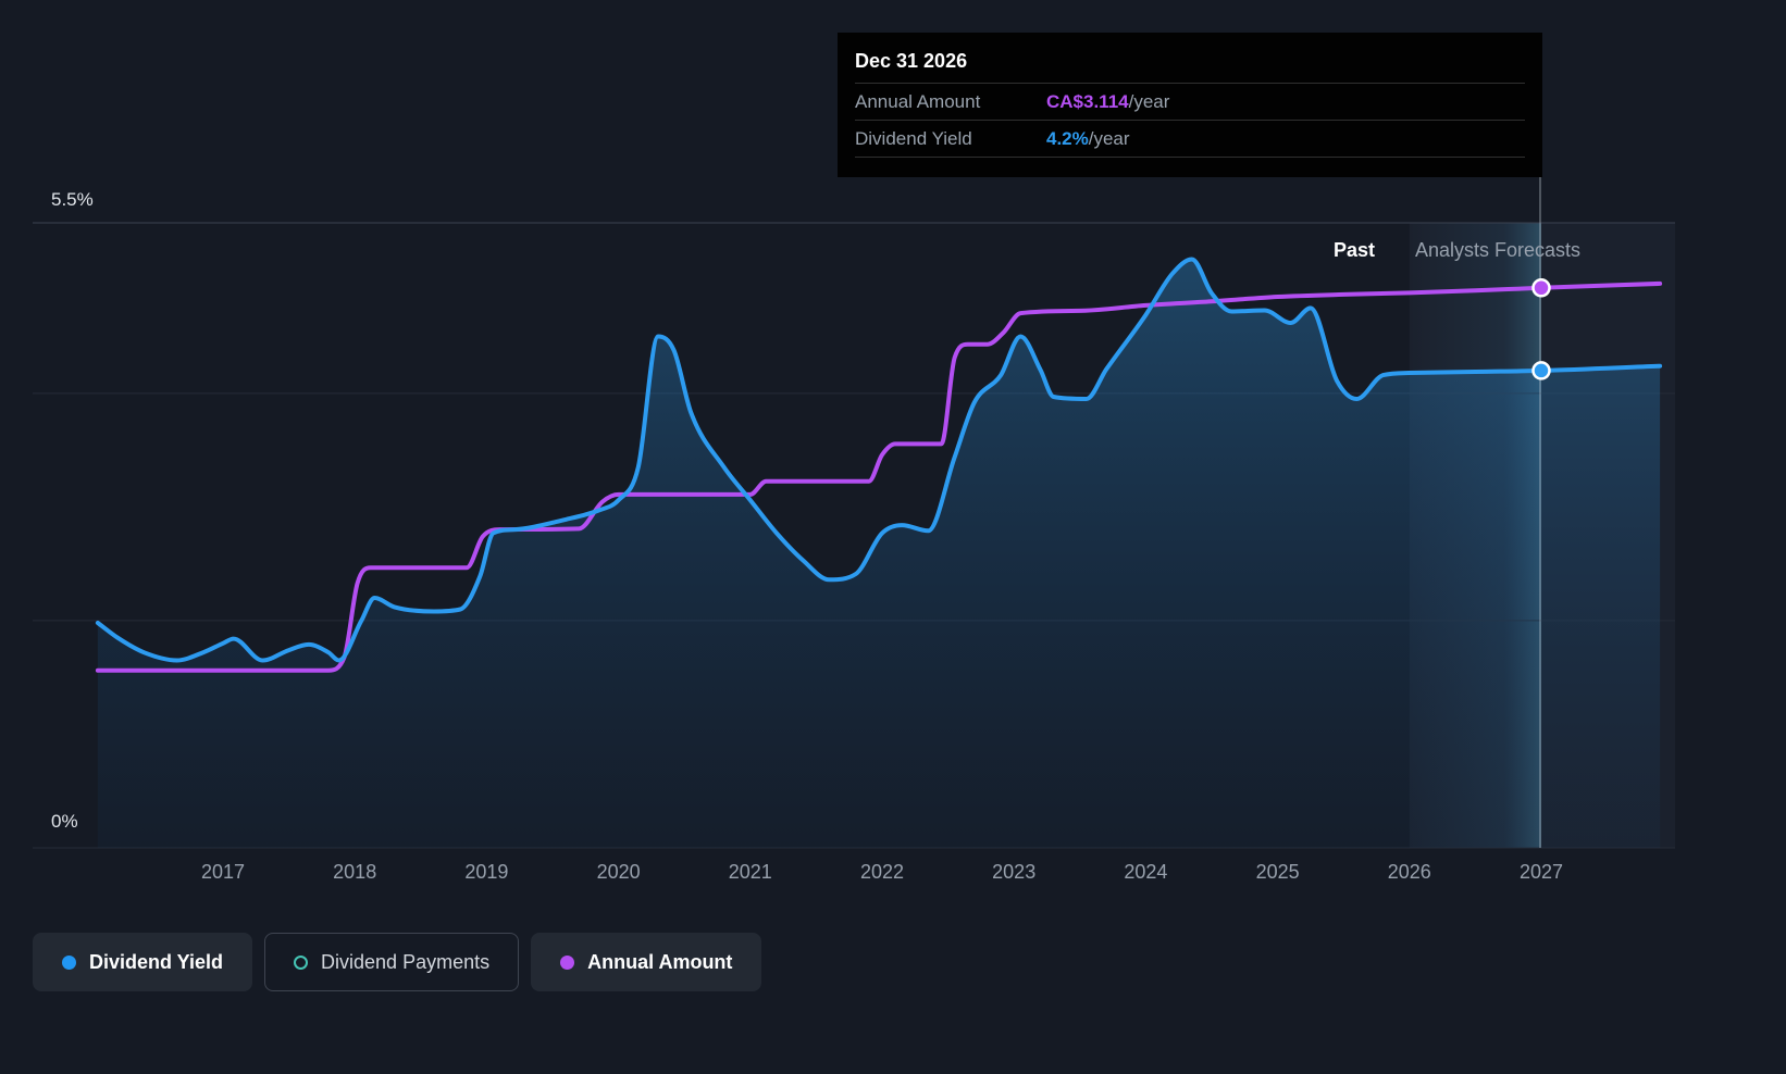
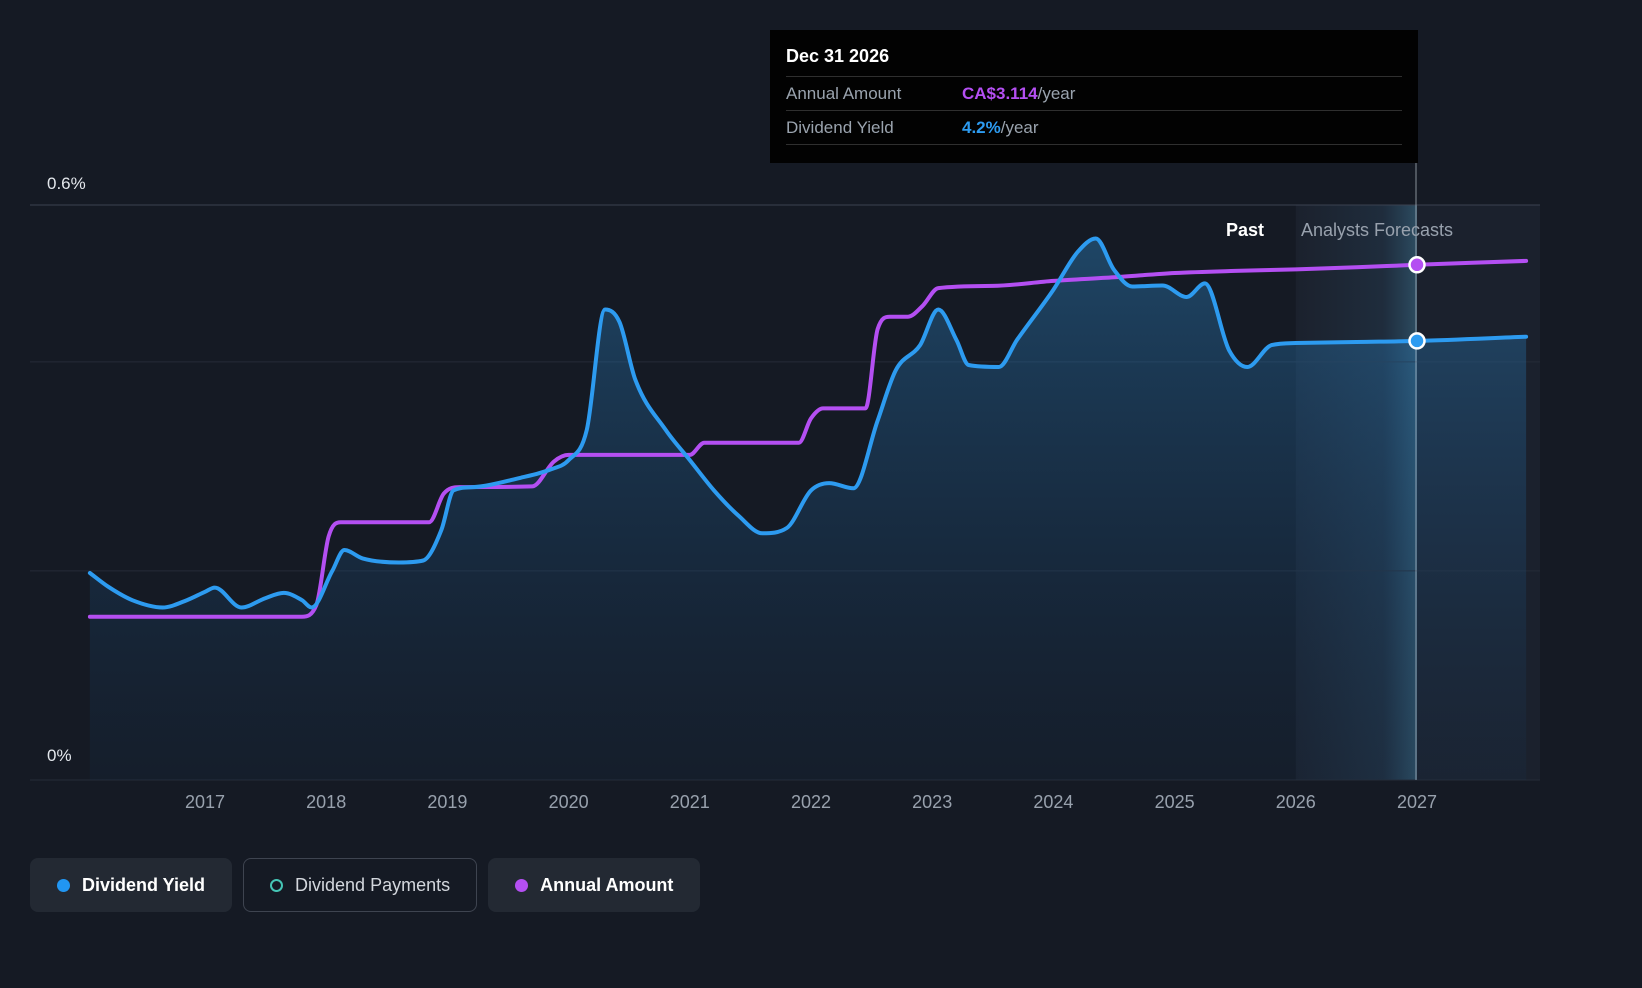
- 5.5%
+ 0.6%
  0%
  Past
  Analysts Forecasts
  2017
  2018
  2019
  2020
  2021
  2022
  2023
  2024
  2025
  2026
  2027
  Dec 31 2026
  Annual Amount
  CA$3.114
  /year
  Dividend Yield
  4.2%
  /year
  Dividend Yield
  Dividend Payments
  Annual Amount
